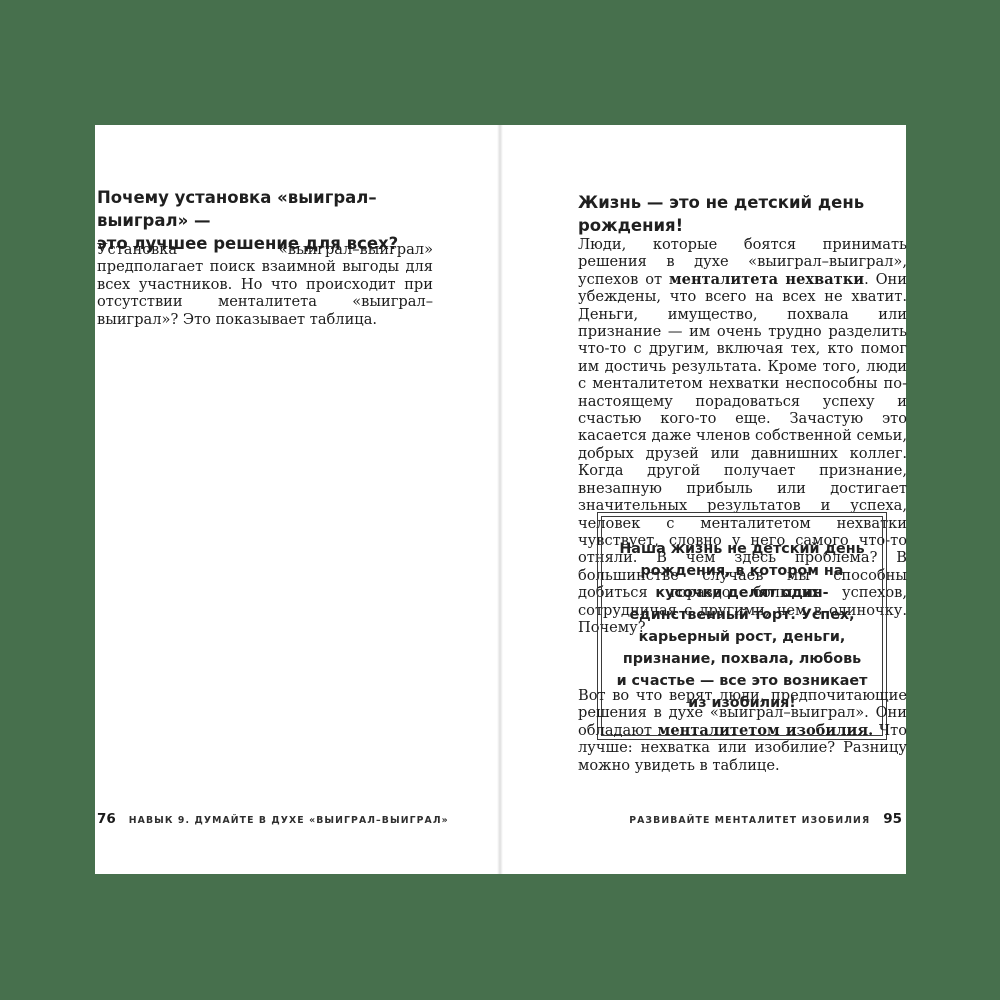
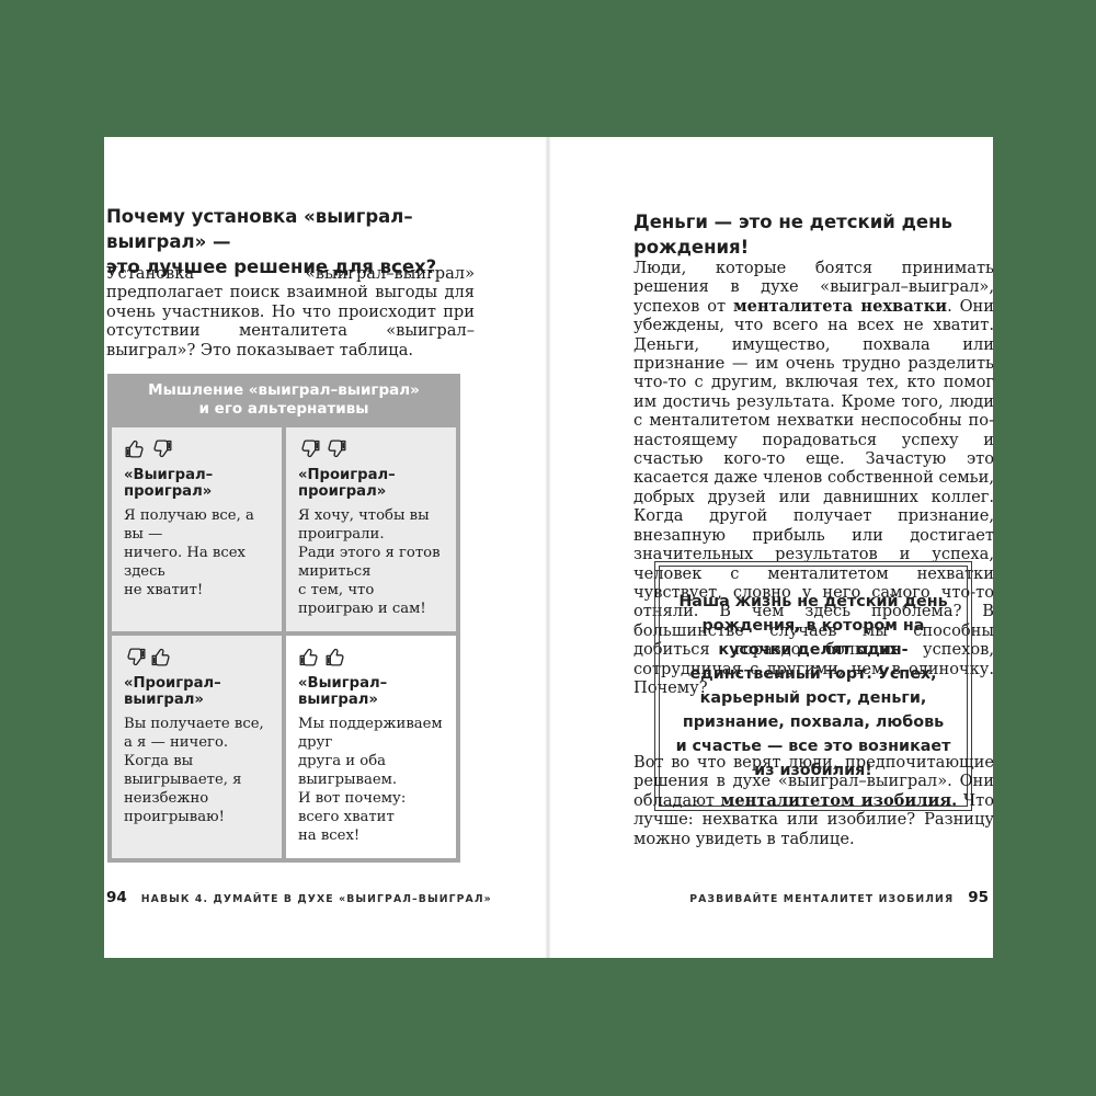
  Почему установка «выиграл–выиграл» —
  это лучшее решение для всех?
- Установка «выиграл–выиграл» предполагает поиск взаимной выгоды для всех участников. Но что происходит при отсутствии менталитета «выиграл–выиграл»? Это показывает таблица.
+ Установка «выиграл–выиграл» предполагает поиск взаимной выгоды для очень участников. Но что происходит при отсутствии менталитета «выиграл–выиграл»? Это показывает таблица.
+ Мышление «выиграл–выиграл»
+ и его альтернативы
+ «Выиграл–проиграл»
+ Я получаю все, а вы —
+ ничего. На всех здесь
+ не хватит!
+ «Проиграл–проиграл»
+ Я хочу, чтобы вы проиграли.
+ Ради этого я готов мириться
+ с тем, что проиграю и сам!
+ «Проиграл–выиграл»
+ Вы получаете все,
+ а я — ничего. Когда вы
+ выигрываете, я неизбежно
+ проигрываю!
+ «Выиграл–выиграл»
+ Мы поддерживаем друг
+ друга и оба выигрываем.
+ И вот почему: всего хватит
+ на всех!
- 76
+ 94
- НАВЫК 9. ДУМАЙТЕ В ДУХЕ «ВЫИГРАЛ–ВЫИГРАЛ»
+ НАВЫК 4. ДУМАЙТЕ В ДУХЕ «ВЫИГРАЛ–ВЫИГРАЛ»
- Жизнь — это не детский день рождения!
+ Деньги — это не детский день рождения!
  Люди, которые боятся принимать решения в духе «выиграл–выиграл», успехов от менталитета нехватки. Они убеждены, что всего на всех не хватит. Деньги, имущество, похвала или признание — им очень трудно разделить что-то с другим, включая тех, кто помог им достичь результата. Кроме того, люди с менталитетом нехватки неспособны по-настоящему порадоваться успеху и счастью кого-то еще. Зачастую это касается даже членов собственной семьи, добрых друзей или давнишних коллег. Когда другой получает признание, внезапную прибыль или достигает значительных результатов и успеха, человек с менталитетом нехватки чувствует, словно у него самого что-то отняли. В чем здесь проблема? В большинстве случаев мы способны добиться гораздо больших успехов, сотрудничая с другими, чем в одиночку. Почему?
  Наша жизнь не детский день рождения, в котором на кусочки делят один-единственный торт. Успех, карьерный рост, деньги, признание, похвала, любовь и счастье — все это возникает из изобилия!
  Вот во что верят люди, предпочитающие решения в духе «выиграл–выиграл». Они обладают менталитетом изобилия. Что лучше: нехватка или изобилие? Разницу можно увидеть в таблице.
  РАЗВИВАЙТЕ МЕНТАЛИТЕТ ИЗОБИЛИЯ
  95
